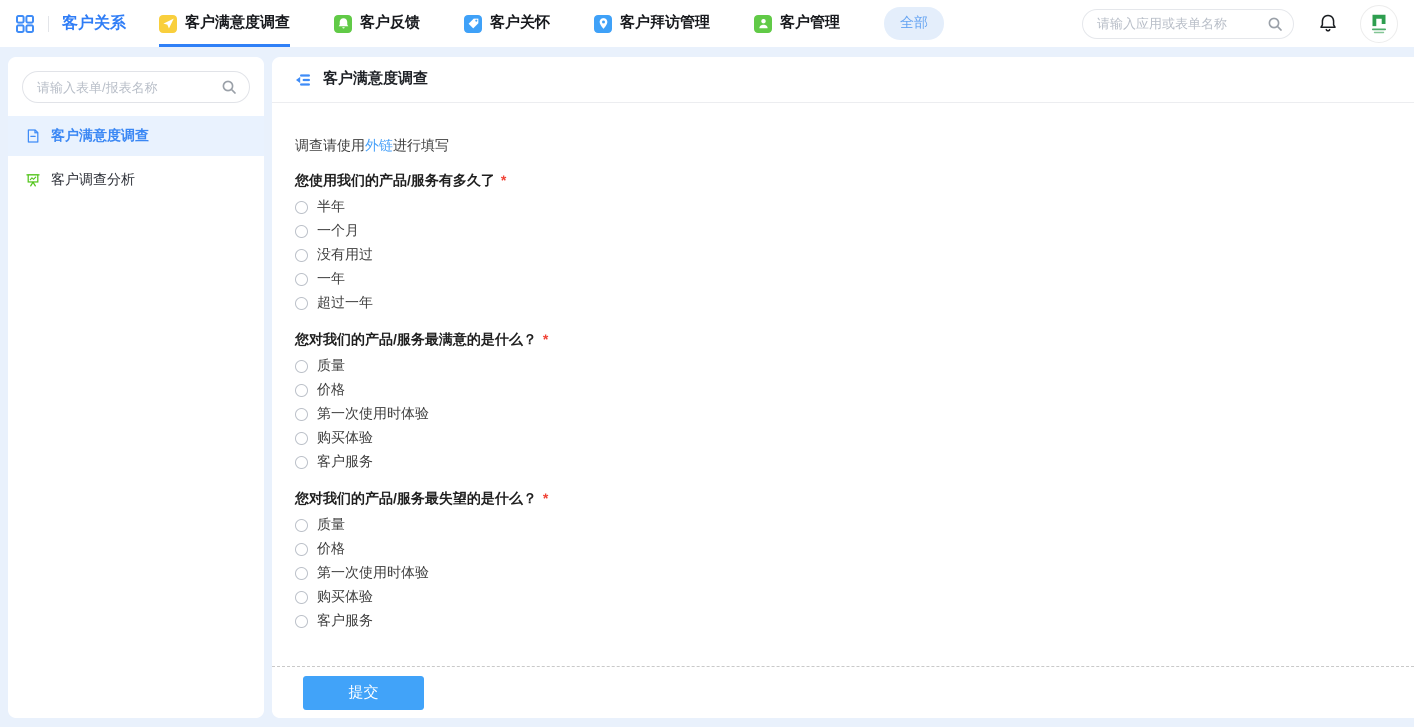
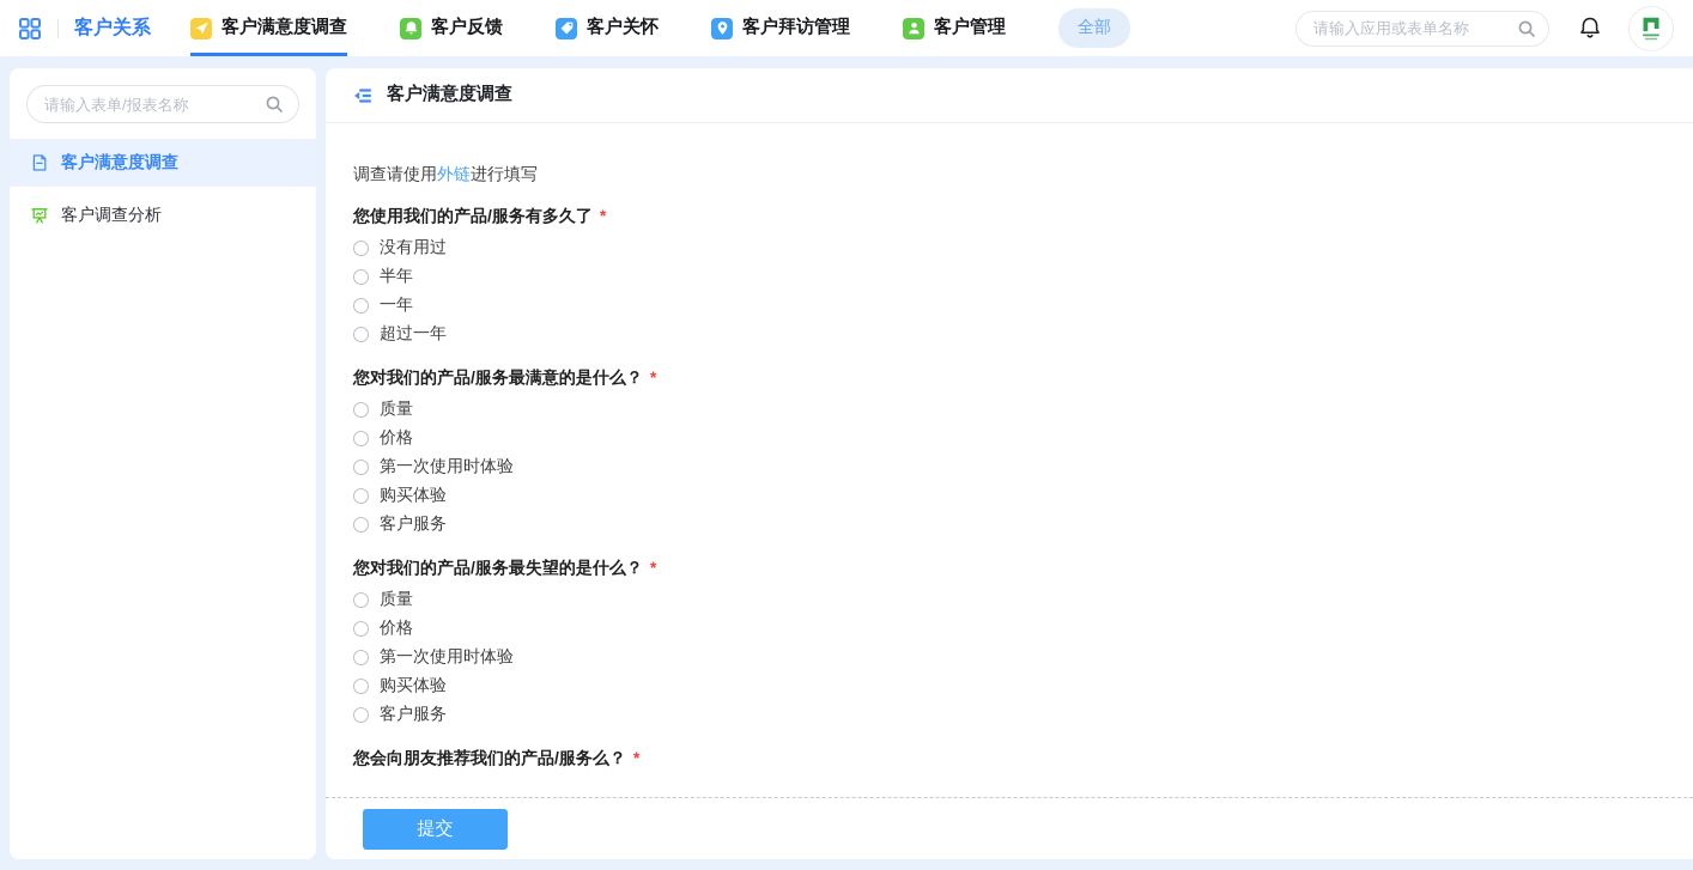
  客户关系
  客户满意度调查
  客户反馈
  客户关怀
  客户拜访管理
  客户管理
  全部
  请输入应用或表单名称
  请输入表单/报表名称
  客户满意度调查
  客户调查分析
  客户满意度调查
  调查请使用外链进行填写
  您使用我们的产品/服务有多久了 *
- 半年
+ 没有用过
- 一个月
- 没有用过
+ 半年
  一年
  超过一年
  您对我们的产品/服务最满意的是什么？ *
  质量
  价格
  第一次使用时体验
  购买体验
  客户服务
  您对我们的产品/服务最失望的是什么？ *
  质量
  价格
  第一次使用时体验
  购买体验
  客户服务
+ 您会向朋友推荐我们的产品/服务么？ *
  提交
